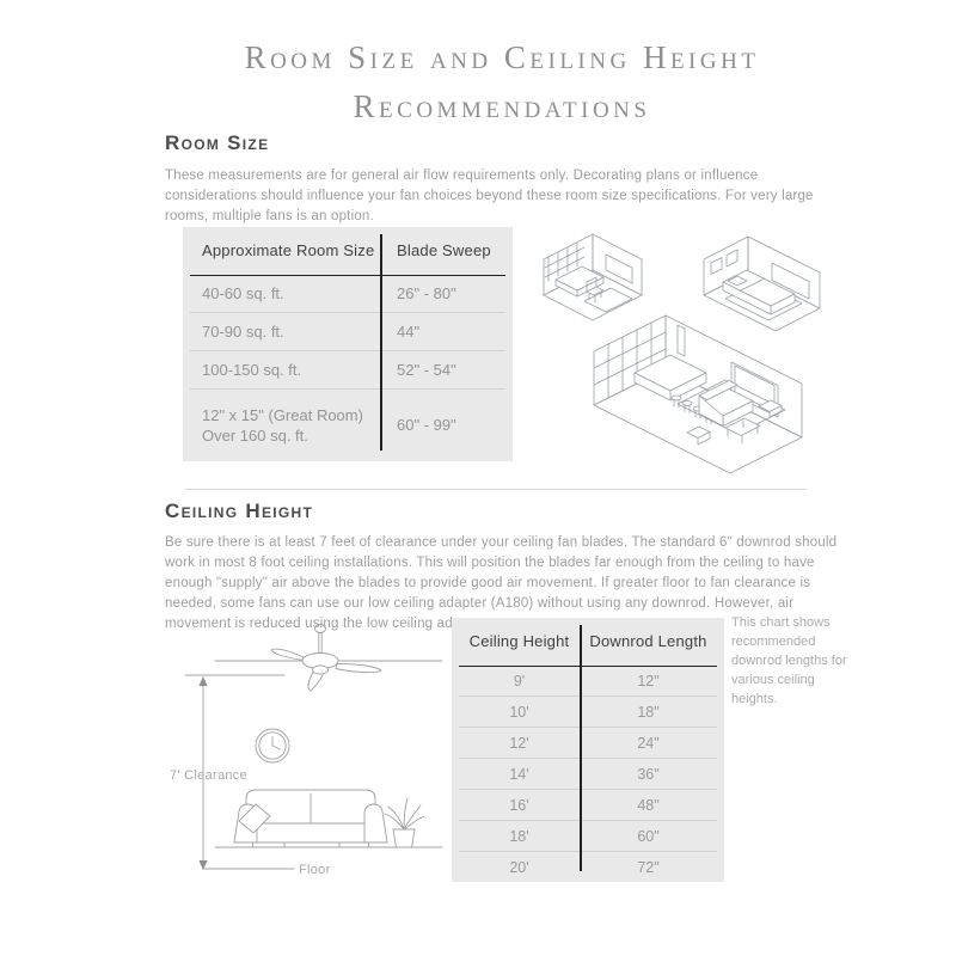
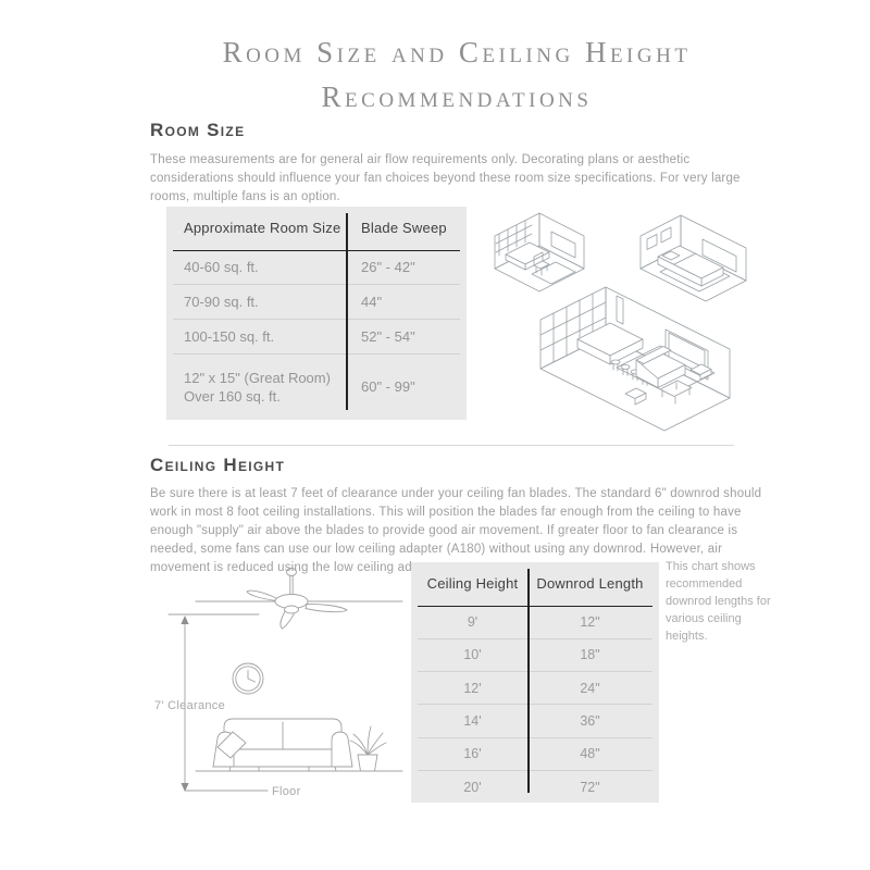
  Room Size and Ceiling Height
  Recommendations
  Room Size
- These measurements are for general air flow requirements only. Decorating plans or influence considerations should influence your fan choices beyond these room size specifications. For very large rooms, multiple fans is an option.
+ These measurements are for general air flow requirements only. Decorating plans or aesthetic considerations should influence your fan choices beyond these room size specifications. For very large rooms, multiple fans is an option.
  Approximate Room Size	Blade Sweep
- 40-60 sq. ft.	26" - 80"
+ 40-60 sq. ft.	26" - 42"
  70-90 sq. ft.	44"
  100-150 sq. ft.	52" - 54"
  12" x 15" (Great Room) Over 160 sq. ft.	60" - 99"
  Ceiling Height
  Be sure there is at least 7 feet of clearance under your ceiling fan blades. The standard 6" downrod should work in most 8 foot ceiling installations. This will position the blades far enough from the ceiling to have enough "supply" air above the blades to provide good air movement. If greater floor to fan clearance is needed, some fans can use our low ceiling adapter (A180) without using any downrod. However, air movement is reduced using the low ceiling ad
  7' Clearance
  Floor
  Ceiling Height	Downrod Length
  9'	12"
  10'	18"
  12'	24"
  14'	36"
  16'	48"
- 18'	60"
  20'	72"
  This chart shows recommended downrod lengths for various ceiling heights.
